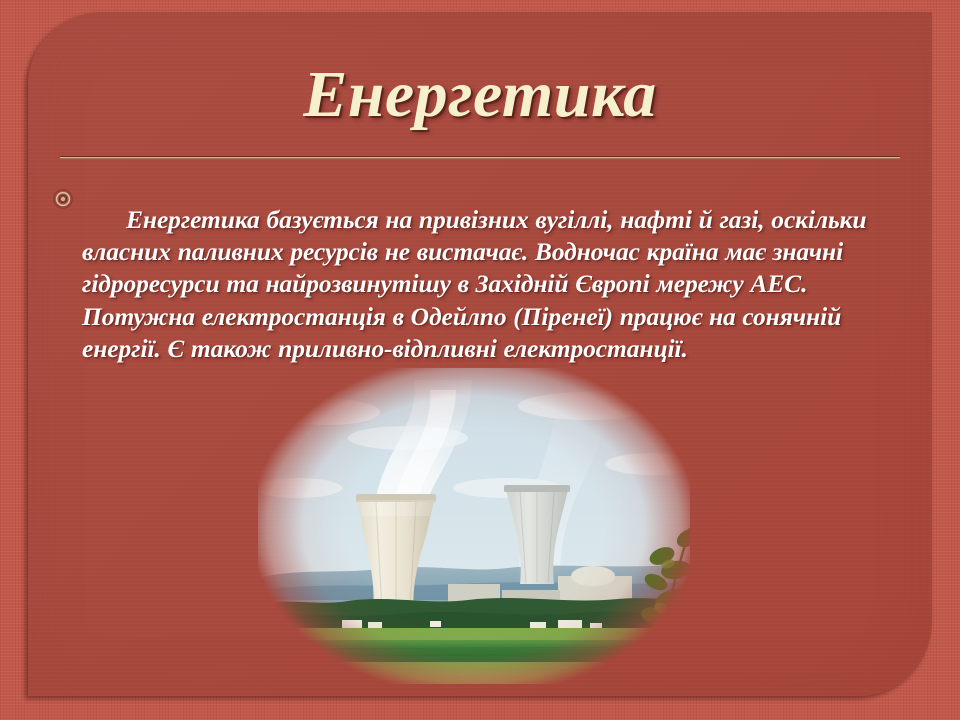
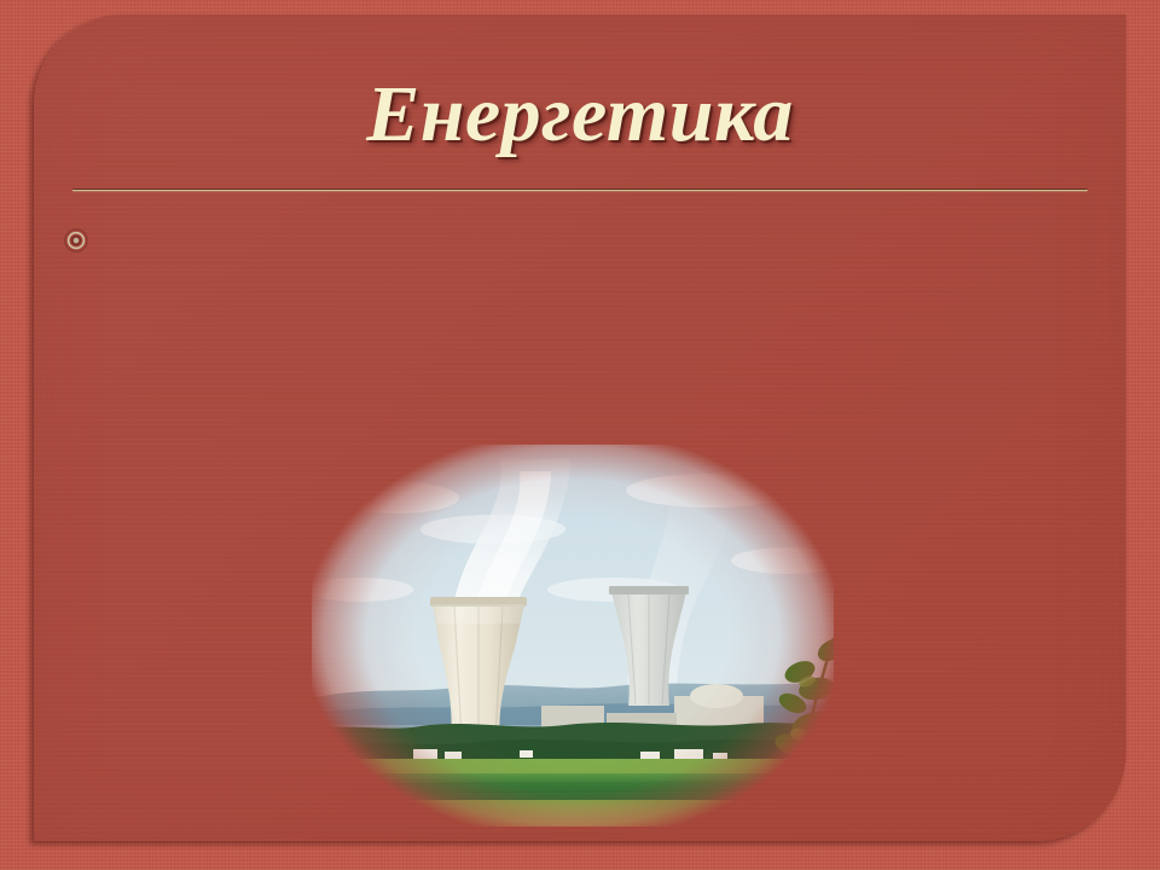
  Енергетика
- Енергетика базується на привізних вугіллі, нафті й газі, оскільки власних паливних ресурсів не вистачає. Водночас країна має значні гідроресурси та найрозвинутішу в Західній Європі мережу АЕС. Потужна електростанція в Одейлпо (Піренеї) працює на сонячній енергії. Є також приливно-відпливні електростанції.
